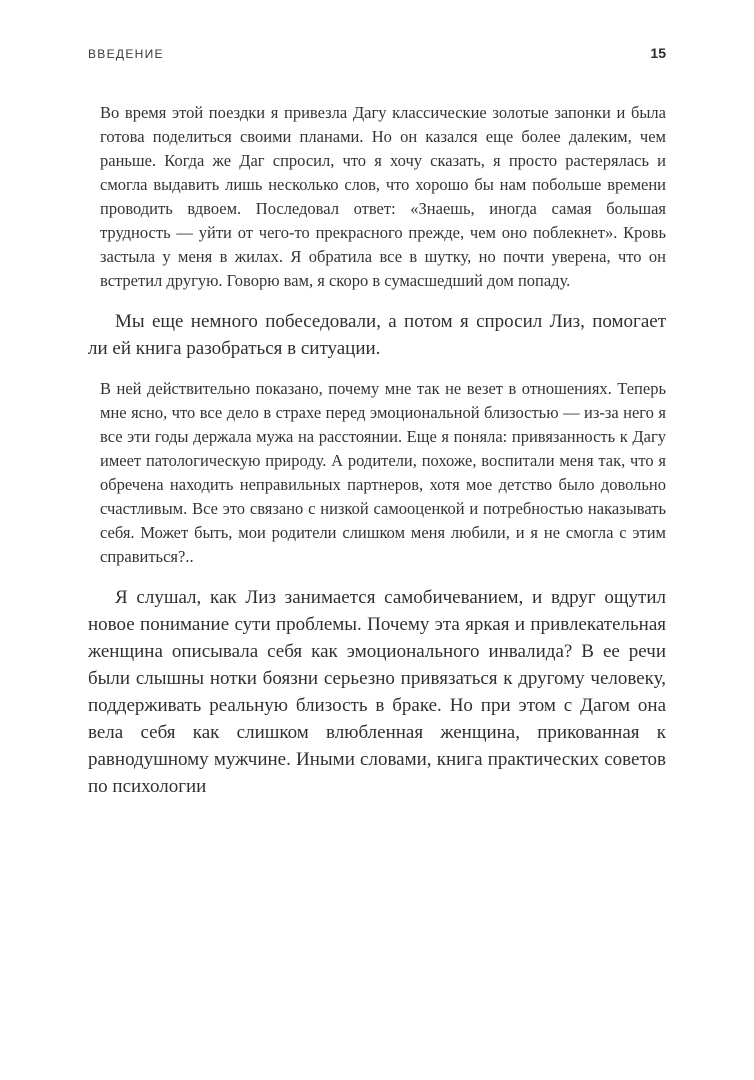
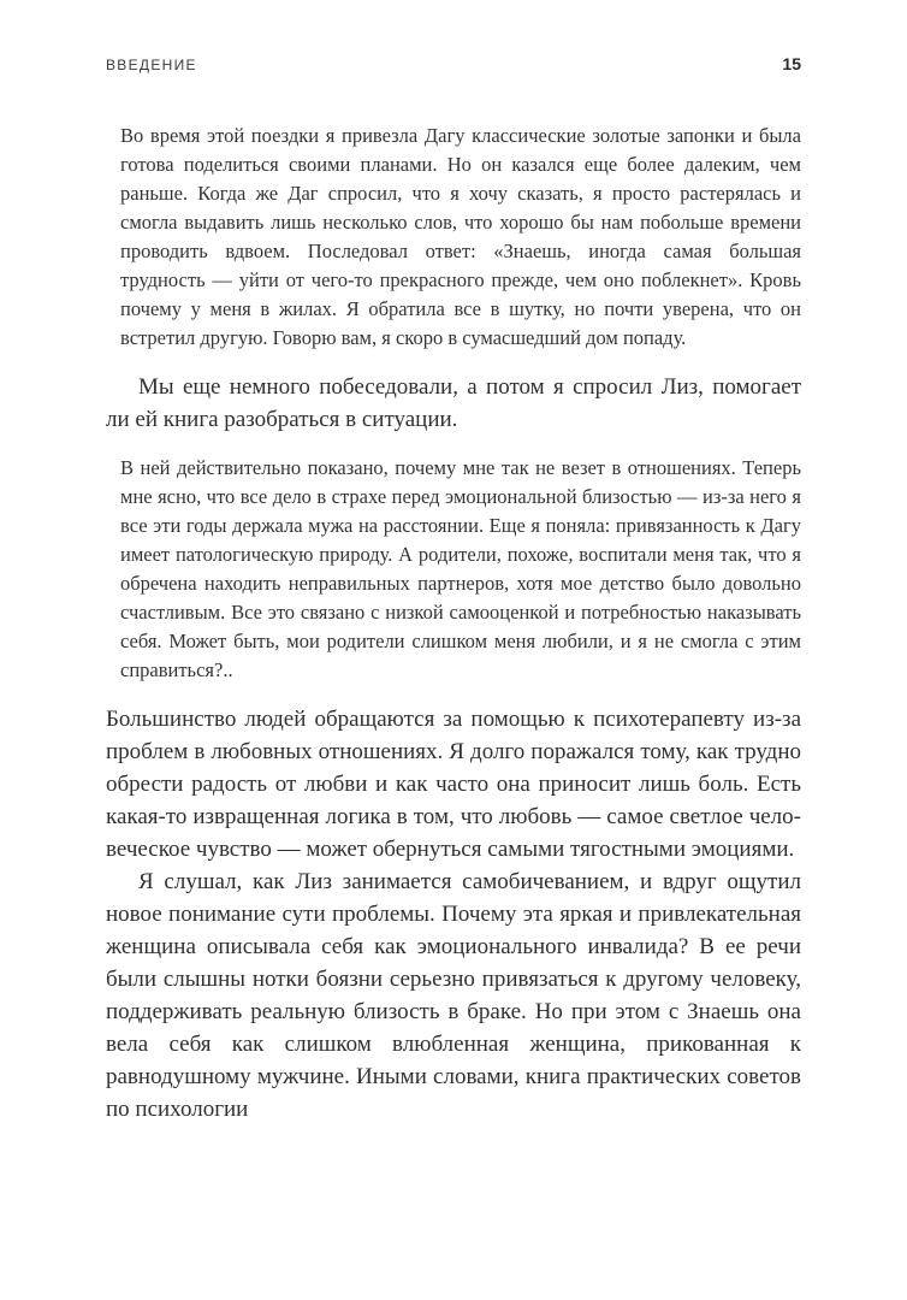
  ВВЕДЕНИЕ
  15
- Во время этой поездки я привезла Дагу классические золотые запонки и была готова поделиться своими планами. Но он казался еще более да­леким, чем раньше. Когда же Даг спросил, что я хочу сказать, я просто растерялась и смогла выдавить лишь несколько слов, что хорошо бы нам побольше времени проводить вдвоем. Последовал ответ: «Знаешь, иногда самая большая трудность — уйти от чего-то прекрасного прежде, чем оно поблекнет». Кровь застыла у меня в жилах. Я обратила все в шутку, но по­чти уверена, что он встретил другую. Говорю вам, я скоро в сумасшедший дом попаду.
+ Во время этой поездки я привезла Дагу классические золотые запонки и была готова поделиться своими планами. Но он казался еще более да­леким, чем раньше. Когда же Даг спросил, что я хочу сказать, я просто растерялась и смогла выдавить лишь несколько слов, что хорошо бы нам побольше времени проводить вдвоем. Последовал ответ: «Знаешь, иногда самая большая трудность — уйти от чего-то прекрасного прежде, чем оно поблекнет». Кровь почему у меня в жилах. Я обратила все в шутку, но по­чти уверена, что он встретил другую. Говорю вам, я скоро в сумасшедший дом попаду.
  Мы еще немного побеседовали, а потом я спросил Лиз, помогает ли ей книга разобраться в ситуации.
  В ней действительно показано, почему мне так не везет в отношениях. Те­перь мне ясно, что все дело в страхе перед эмоциональной близостью — из-за него я все эти годы держала мужа на расстоянии. Еще я поняла: при­вязанность к Дагу имеет патологическую природу. А родители, похоже, воспитали меня так, что я обречена находить неправильных партнеров, хотя мое детство было довольно счастливым. Все это связано с низкой са­мооценкой и потребностью наказывать себя. Может быть, мои родители слишком меня любили, и я не смогла с этим справиться?..
+ Большинство людей обращаются за помощью к психотерапевту из-за проблем в любовных отношениях. Я долго поражался тому, как труд­но обрести радость от любви и как часто она приносит лишь боль. Есть какая-то извращенная логика в том, что любовь — самое светлое чело­веческое чувство — может обернуться самыми тягостными эмоциями.
- Я слушал, как Лиз занимается самобичеванием, и вдруг ощутил новое понимание сути проблемы. Почему эта яркая и привлекательная жен­щина описывала себя как эмоционального инвалида? В ее речи были слышны нотки боязни серьезно привязаться к другому человеку, под­держивать реальную близость в браке. Но при этом с Дагом она вела себя как слишком влюбленная женщина, прикованная к равнодушному мужчине. Иными словами, книга практических советов по психологии
+ Я слушал, как Лиз занимается самобичеванием, и вдруг ощутил новое понимание сути проблемы. Почему эта яркая и привлекательная жен­щина описывала себя как эмоционального инвалида? В ее речи были слышны нотки боязни серьезно привязаться к другому человеку, под­держивать реальную близость в браке. Но при этом с Знаешь она вела себя как слишком влюбленная женщина, прикованная к равнодушному мужчине. Иными словами, книга практических советов по психологии
